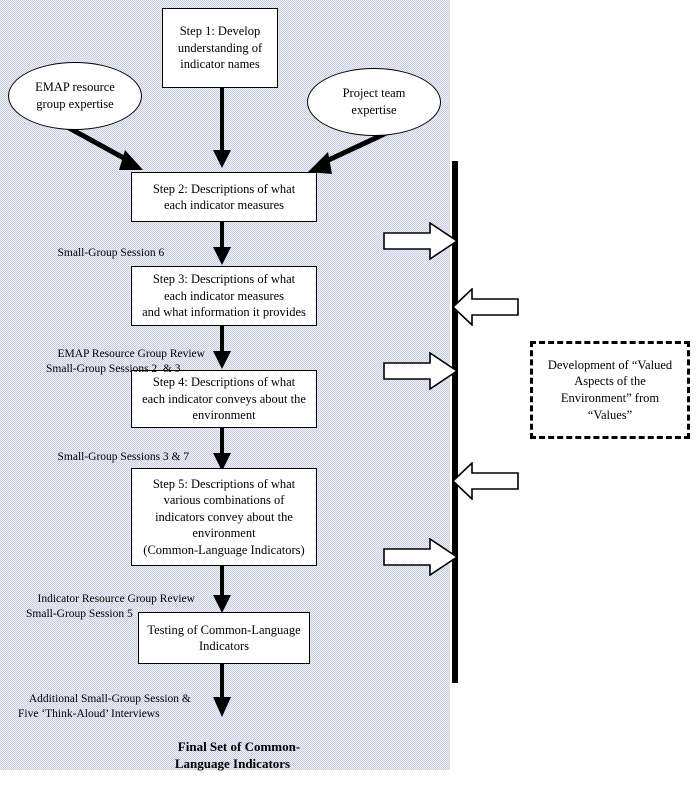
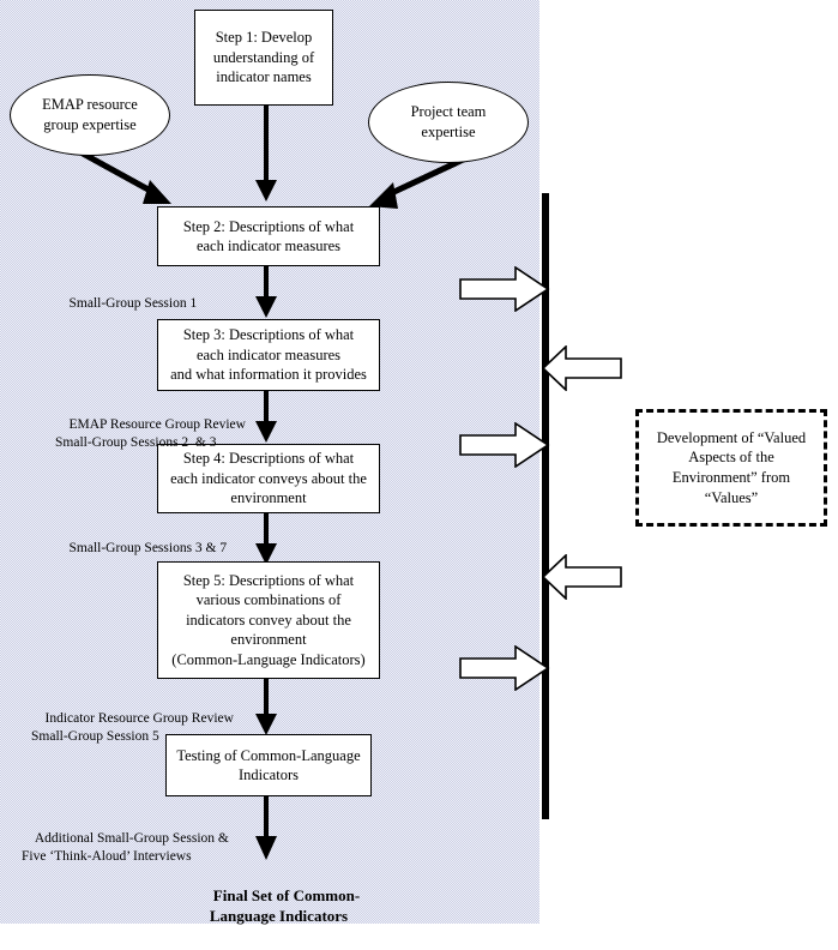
  Step 1: Develop
  understanding of
  indicator names
  EMAP resource
  group expertise
  Project team
  expertise
  Step 2: Descriptions of what
  each indicator measures
- Small-Group Session 6
+ Small-Group Session 1
  Step 3: Descriptions of what
  each indicator measures
  and what information it provides
  EMAP Resource Group Review
  Small-Group Sessions 2 & 3
  Step 4: Descriptions of what
  each indicator conveys about the
  environment
  Small-Group Sessions 3 & 7
  Step 5: Descriptions of what
  various combinations of
  indicators convey about the
  environment
  (Common-Language Indicators)
  Indicator Resource Group Review
  Small-Group Session 5
  Testing of Common-Language
  Indicators
  Additional Small-Group Session &
  Five ‘Think-Aloud’ Interviews
  Final Set of Common-
  Language Indicators
  Development of “Valued
  Aspects of the
  Environment” from
  “Values”
